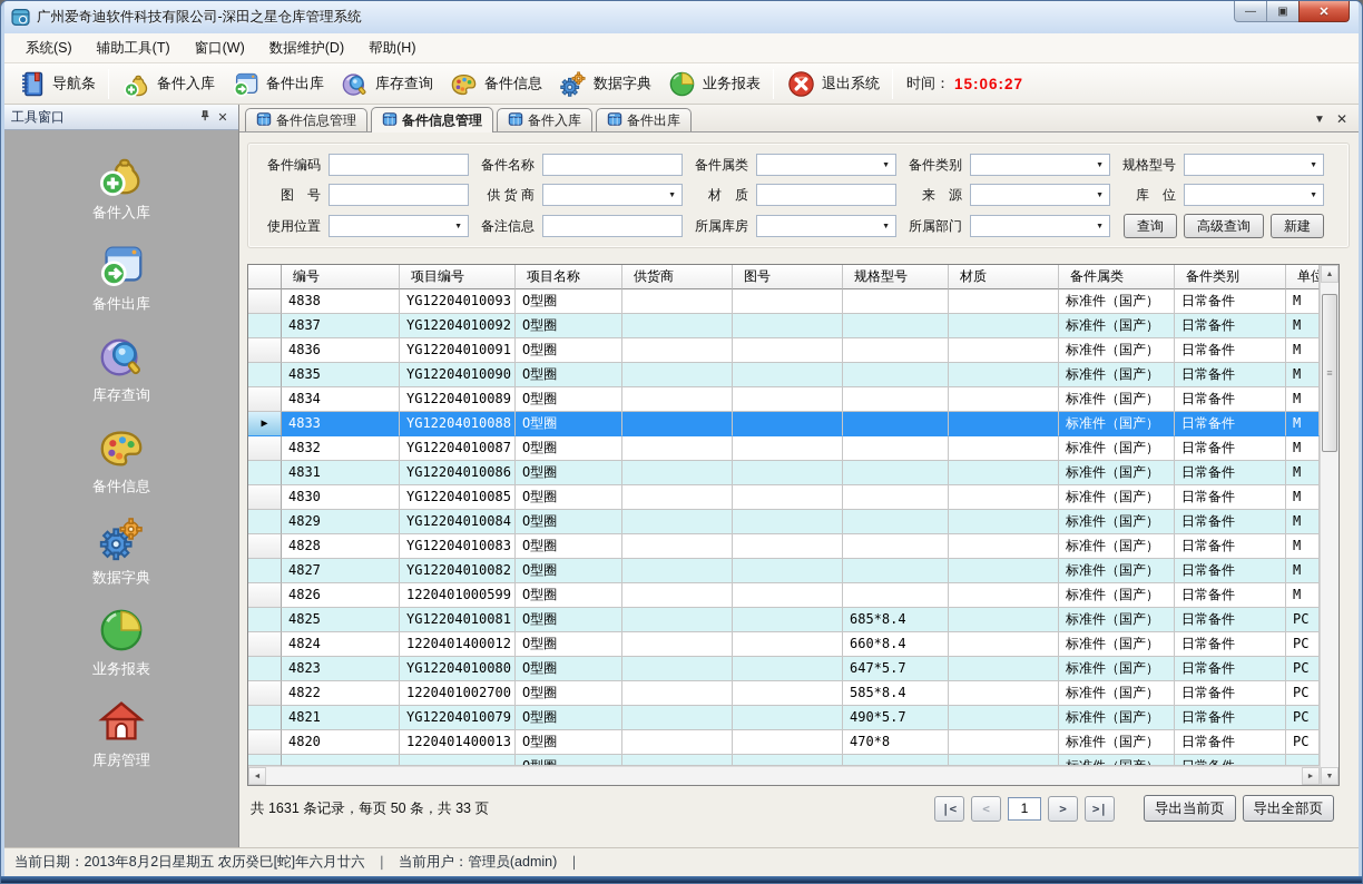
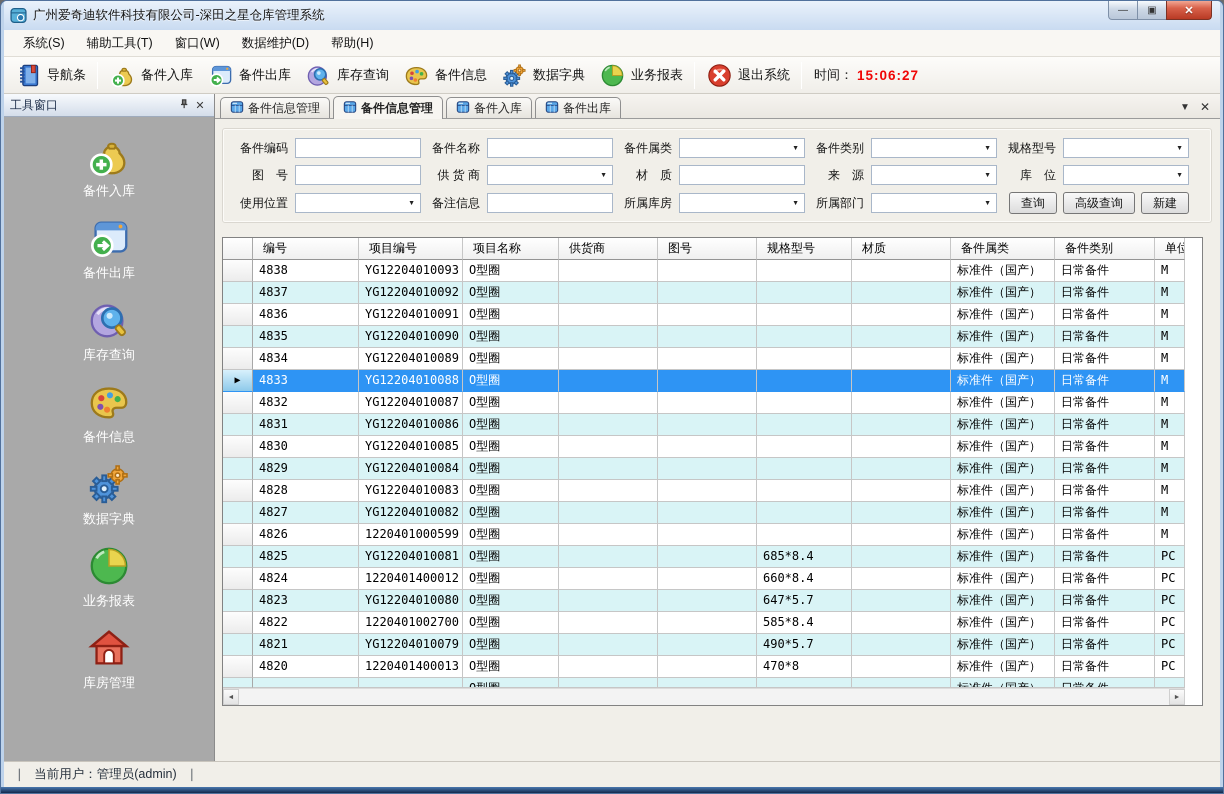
  广州爱奇迪软件科技有限公司-深田之星仓库管理系统
  —
  ▣
  ✕
  系统(S)
  辅助工具(T)
  窗口(W)
  数据维护(D)
  帮助(H)
  导航条
  备件入库
  备件出库
  库存查询
  备件信息
  数据字典
  业务报表
  退出系统
  时间：
  15:06:27
  工具窗口
  ✕
  备件入库
  备件出库
  库存查询
  备件信息
  数据字典
  业务报表
  库房管理
  备件信息管理
  备件信息管理
  备件入库
  备件出库
  ▼
  ✕
  备件编码
  备件名称
  备件属类
  备件类别
  规格型号
  图 号
  供 货 商
  材 质
  来 源
  库 位
  使用位置
  备注信息
  所属库房
  所属部门
  查询
  高级查询
  新建
  编号
  项目编号
  项目名称
  供货商
  图号
  规格型号
  材质
  备件属类
  备件类别
  单位
  4838
  YG12204010093
  O型圈
  标准件（国产）
  日常备件
  M
  4837
  YG12204010092
  O型圈
  标准件（国产）
  日常备件
  M
  4836
  YG12204010091
  O型圈
  标准件（国产）
  日常备件
  M
  4835
  YG12204010090
  O型圈
  标准件（国产）
  日常备件
  M
  4834
  YG12204010089
  O型圈
  标准件（国产）
  日常备件
  M
  ▶
  4833
  YG12204010088
  O型圈
  标准件（国产）
  日常备件
  M
  4832
  YG12204010087
  O型圈
  标准件（国产）
  日常备件
  M
  4831
  YG12204010086
  O型圈
  标准件（国产）
  日常备件
  M
  4830
  YG12204010085
  O型圈
  标准件（国产）
  日常备件
  M
  4829
  YG12204010084
  O型圈
  标准件（国产）
  日常备件
  M
  4828
  YG12204010083
  O型圈
  标准件（国产）
  日常备件
  M
  4827
  YG12204010082
  O型圈
  标准件（国产）
  日常备件
  M
  4826
  1220401000599
  O型圈
  标准件（国产）
  日常备件
  M
  4825
  YG12204010081
  O型圈
  685*8.4
  标准件（国产）
  日常备件
  PC
  4824
  1220401400012
  O型圈
  660*8.4
  标准件（国产）
  日常备件
  PC
  4823
  YG12204010080
  O型圈
  647*5.7
  标准件（国产）
  日常备件
  PC
  4822
  1220401002700
  O型圈
  585*8.4
  标准件（国产）
  日常备件
  PC
  4821
  YG12204010079
  O型圈
  490*5.7
  标准件（国产）
  日常备件
  PC
  4820
  1220401400013
  O型圈
  470*8
  标准件（国产）
  日常备件
  PC
- ≡
- 共 1631 条记录，每页 50 条，共 33 页
- |<
- <
- 1
- >
- >|
- 导出当前页
- 导出全部页
- 当前日期：2013年8月2日星期五 农历癸巳[蛇]年六月廿六
  ｜
  当前用户：管理员(admin)
  ｜
